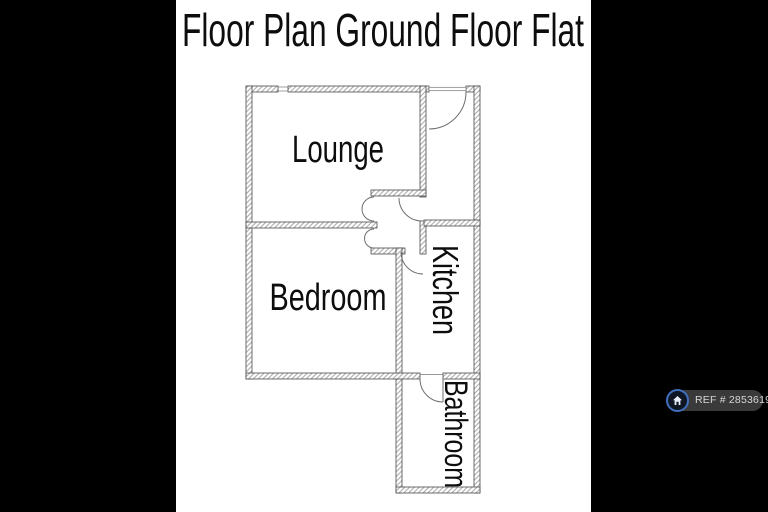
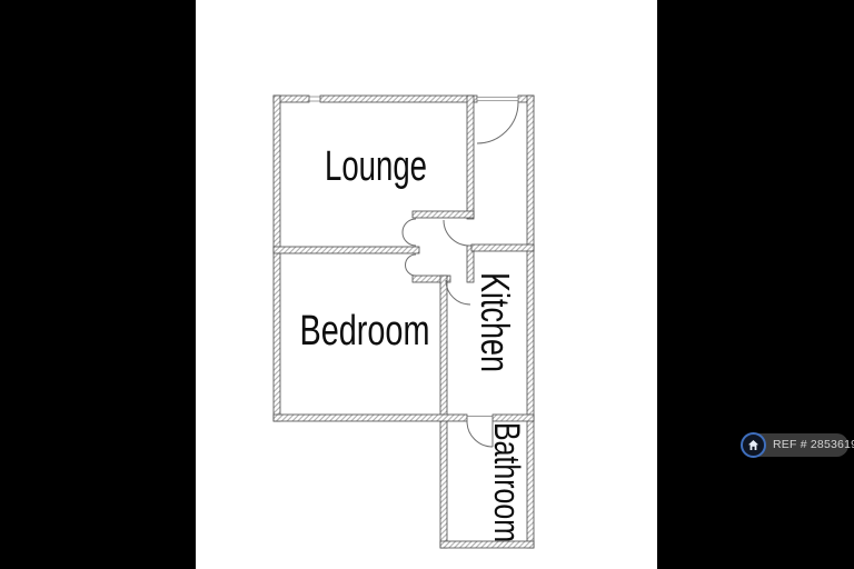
- Floor Plan Ground Floor Flat
  Lounge
  Bedroom
  REF # 285361
